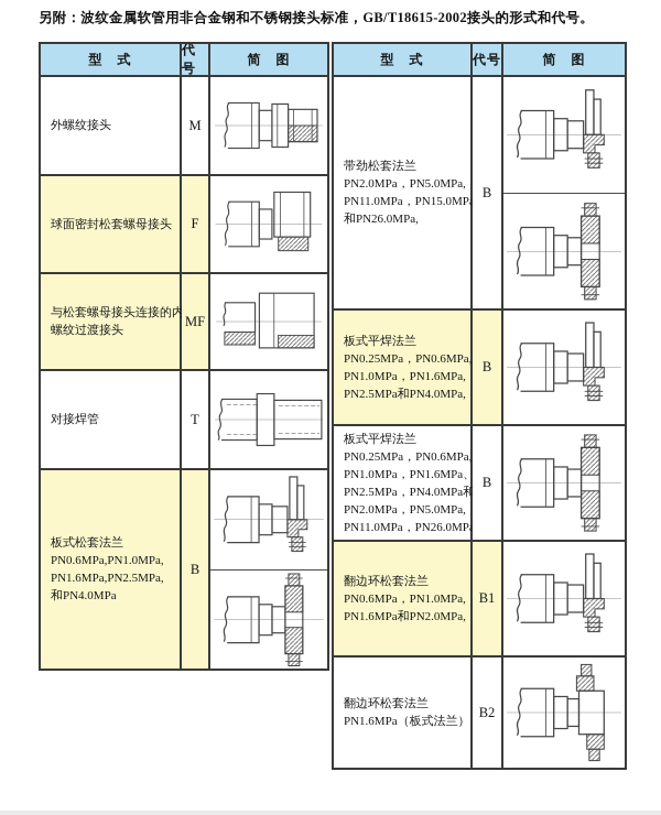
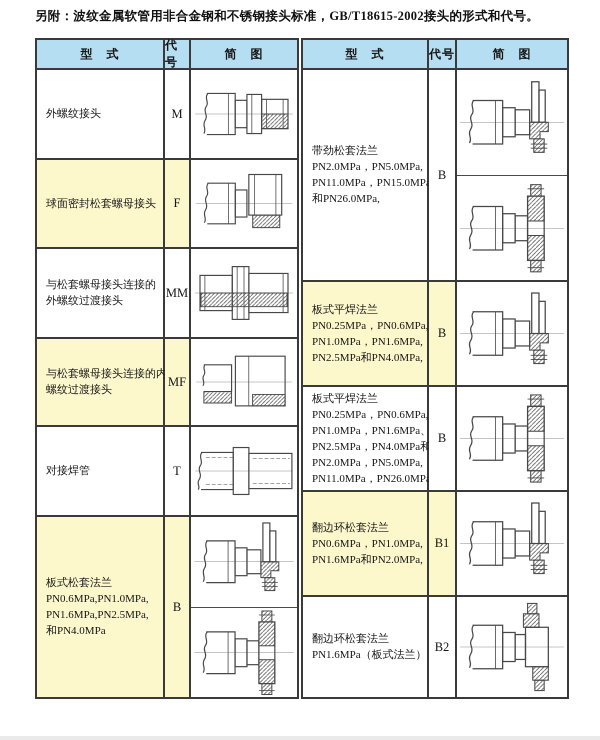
  另附：波纹金属软管用非合金钢和不锈钢接头标准，GB/T18615-2002接头的形式和代号。
  型 式
  代号
  简 图
  外螺纹接头
  M
  球面密封松套螺母接头
  F
+ 与松套螺母接头连接的
+ 外螺纹过渡接头
+ MM
  与松套螺母接头连接的内
  螺纹过渡接头
  MF
  对接焊管
  T
  板式松套法兰
  PN0.6MPa,PN1.0MPa,
  PN1.6MPa,PN2.5MPa,
  和PN4.0MPa
  B
  型 式
  代号
  简 图
  带劲松套法兰
  PN2.0MPa，PN5.0MPa,
  PN11.0MPa，PN15.0MP
  和PN26.0MPa,
  B
  板式平焊法兰
  PN0.25MPa，PN0.6MPa,
  PN1.0MPa，PN1.6MPa,
  PN2.5MPa和PN4.0MPa,
  B
  板式平焊法兰
  PN0.25MPa，PN0.6MPa,
  PN1.0MPa，PN1.6MPa、
  PN2.5MPa，PN4.0MPa和
  PN2.0MPa，PN5.0MPa,
  PN11.0MPa，PN26.0MP
  B
  翻边环松套法兰
  PN0.6MPa，PN1.0MPa,
  PN1.6MPa和PN2.0MPa,
  B1
  翻边环松套法兰
  PN1.6MPa（板式法兰）
  B2
